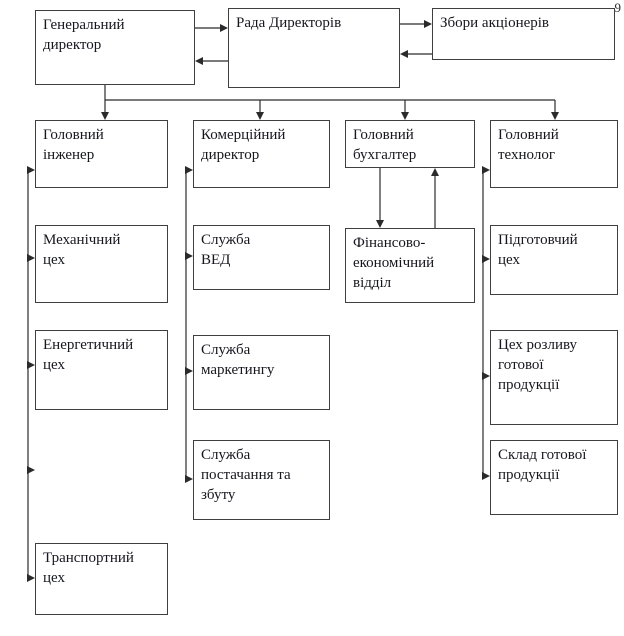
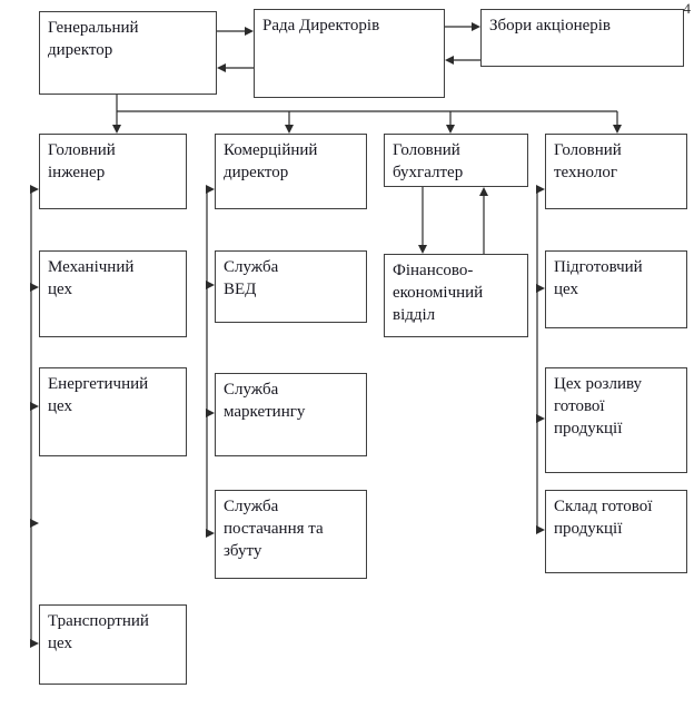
  Генеральний
  директор
  Рада Директорів
  Збори акціонерів
  Головний
  інженер
  Комерційний
  директор
  Головний
  бухгалтер
  Головний
  технолог
  Механічний
  цех
  Енергетичний
  цех
  Транспортний
  цех
  Служба
  ВЕД
  Служба
  маркетингу
  Служба
  постачання та
  збуту
  Фінансово-
  економічний
  відділ
  Підготовчий
  цех
  Цех розливу
  готової
  продукції
  Склад готової
  продукції
- 9
+ 4
